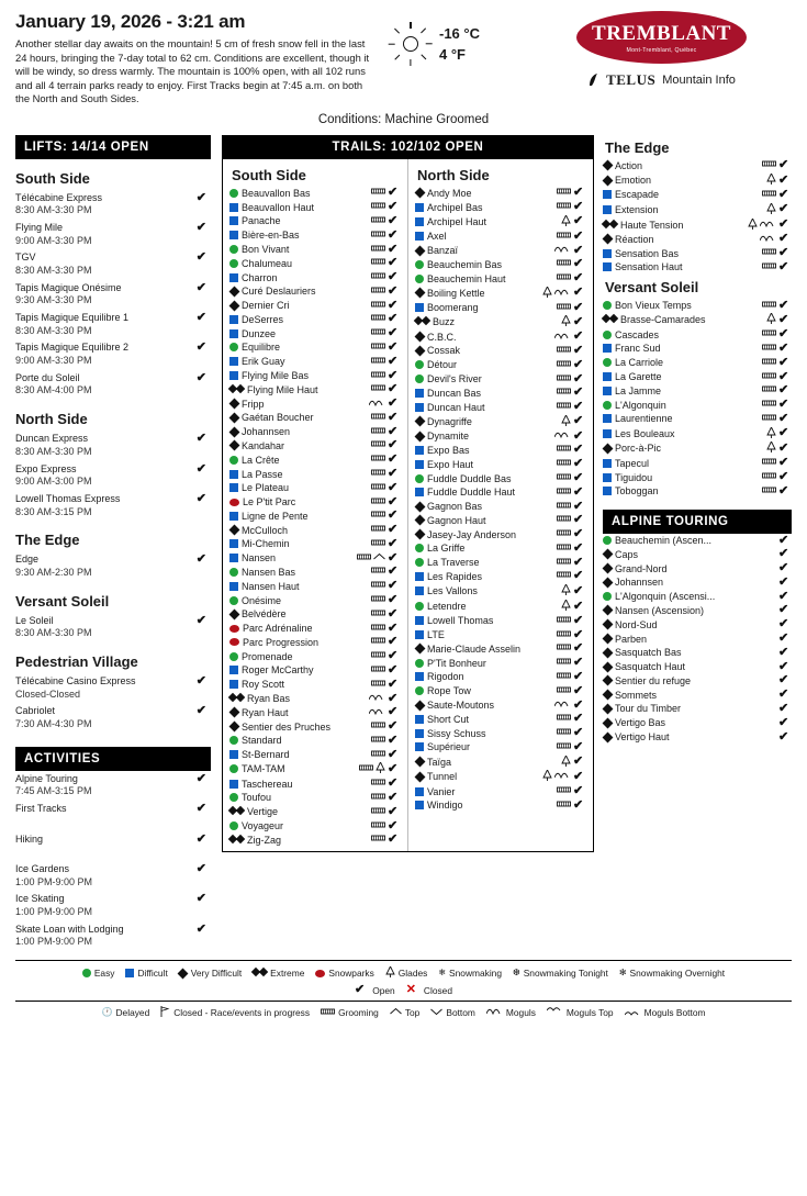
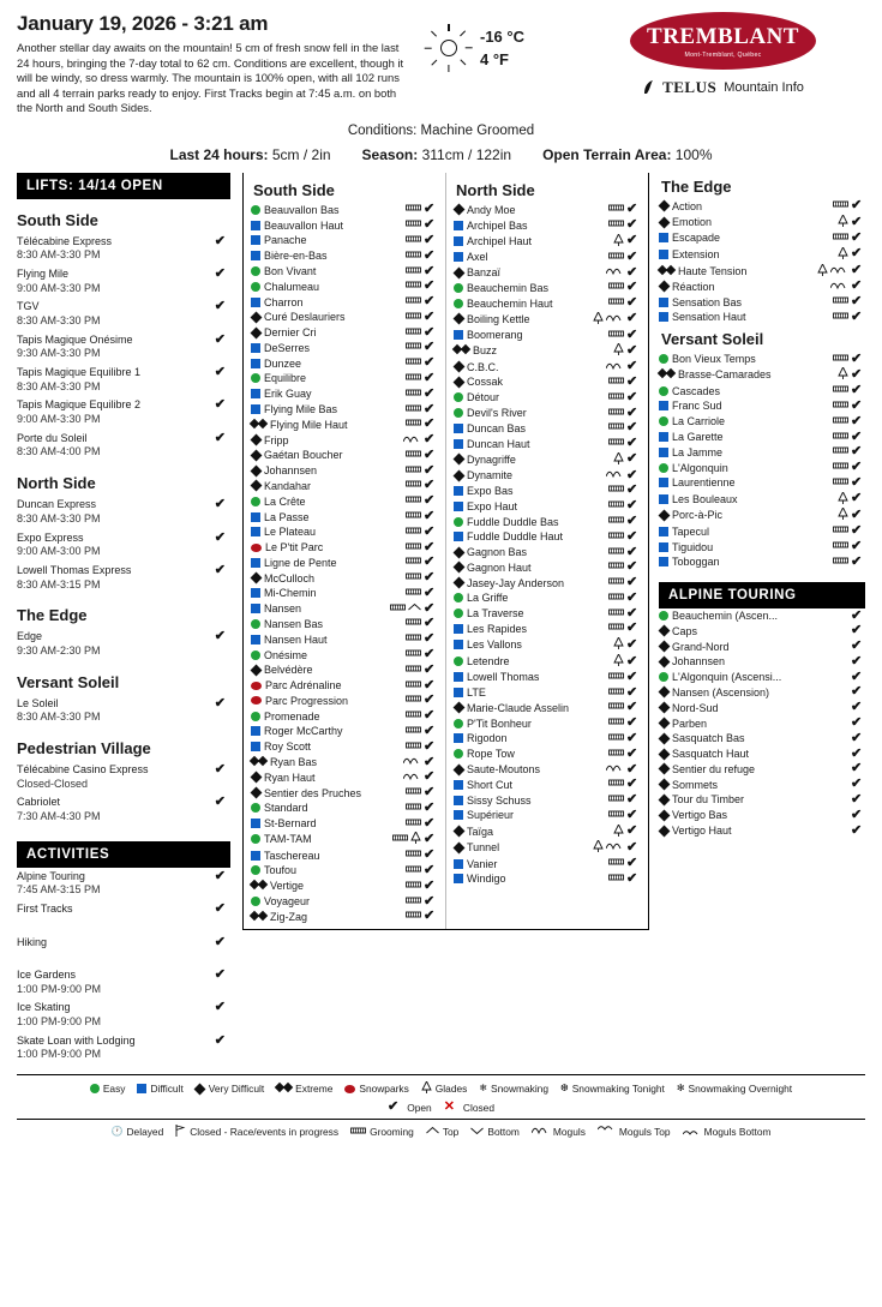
  January 19, 2026 - 3:21 am
  Another stellar day awaits on the mountain! 5 cm of fresh snow fell in the last 24 hours, bringing the 7-day total to 62 cm. Conditions are excellent, though it will be windy, so dress warmly. The mountain is 100% open, with all 102 runs and all 4 terrain parks ready to enjoy. First Tracks begin at 7:45 a.m. on both the North and South Sides.
  -16 °C
  4 °F
  TREMBLANT
  TELUS
  Mountain Info
  Conditions: Machine Groomed
+ Last 24 hours: 5cm / 2in
+ Season: 311cm / 122in
+ Open Terrain Area: 100%
  LIFTS: 14/14 OPEN
  South Side
  Télécabine Express
  8:30 AM-3:30 PM
  ✔
  Flying Mile
  9:00 AM-3:30 PM
  ✔
  TGV
  8:30 AM-3:30 PM
  ✔
  Tapis Magique Onésime
  9:30 AM-3:30 PM
  ✔
  Tapis Magique Equilibre 1
  8:30 AM-3:30 PM
  ✔
  Tapis Magique Equilibre 2
  9:00 AM-3:30 PM
  ✔
  Porte du Soleil
  8:30 AM-4:00 PM
  ✔
  North Side
  Duncan Express
  8:30 AM-3:30 PM
  ✔
  Expo Express
  9:00 AM-3:00 PM
  ✔
  Lowell Thomas Express
  8:30 AM-3:15 PM
  ✔
  The Edge
  Edge
  9:30 AM-2:30 PM
  ✔
  Versant Soleil
  Le Soleil
  8:30 AM-3:30 PM
  ✔
  Pedestrian Village
  Télécabine Casino Express
  Closed-Closed
  ✔
  Cabriolet
  7:30 AM-4:30 PM
  ✔
  ACTIVITIES
  Alpine Touring
  7:45 AM-3:15 PM
  ✔
  First Tracks
  ✔
  Hiking
  ✔
  Ice Gardens
  1:00 PM-9:00 PM
  ✔
  Ice Skating
  1:00 PM-9:00 PM
  ✔
  Skate Loan with Lodging
  1:00 PM-9:00 PM
  ✔
- TRAILS: 102/102 OPEN
  South Side
  Beauvallon Bas
  ✔
  Beauvallon Haut
  ✔
  Panache
  ✔
  Bière-en-Bas
  ✔
  Bon Vivant
  ✔
  Chalumeau
  ✔
  Charron
  ✔
  Curé Deslauriers
  ✔
  Dernier Cri
  ✔
  DeSerres
  ✔
  Dunzee
  ✔
  Equilibre
  ✔
  Erik Guay
  ✔
  Flying Mile Bas
  ✔
  Flying Mile Haut
  ✔
  Fripp
  ✔
  Gaétan Boucher
  ✔
  Johannsen
  ✔
  Kandahar
  ✔
  La Crête
  ✔
  La Passe
  ✔
  Le Plateau
  ✔
  Le P'tit Parc
  ✔
  Ligne de Pente
  ✔
  McCulloch
  ✔
  Mi-Chemin
  ✔
  Nansen
  ✔
  Nansen Bas
  ✔
  Nansen Haut
  ✔
  Onésime
  ✔
  Belvédère
  ✔
  Parc Adrénaline
  ✔
  Parc Progression
  ✔
  Promenade
  ✔
  Roger McCarthy
  ✔
  Roy Scott
  ✔
  Ryan Bas
  ✔
  Ryan Haut
  ✔
  Sentier des Pruches
  ✔
  Standard
  ✔
  St-Bernard
  ✔
  TAM-TAM
  ✔
  Taschereau
  ✔
  Toufou
  ✔
  Vertige
  ✔
  Voyageur
  ✔
  Zig-Zag
  ✔
  North Side
  Andy Moe
  ✔
  Archipel Bas
  ✔
  Archipel Haut
  ✔
  Axel
  ✔
  Banzaï
  ✔
  Beauchemin Bas
  ✔
  Beauchemin Haut
  ✔
  Boiling Kettle
  ✔
  Boomerang
  ✔
  Buzz
  ✔
  C.B.C.
  ✔
  Cossak
  ✔
  Détour
  ✔
  Devil's River
  ✔
  Duncan Bas
  ✔
  Duncan Haut
  ✔
  Dynagriffe
  ✔
  Dynamite
  ✔
  Expo Bas
  ✔
  Expo Haut
  ✔
  Fuddle Duddle Bas
  ✔
  Fuddle Duddle Haut
  ✔
  Gagnon Bas
  ✔
  Gagnon Haut
  ✔
  Jasey-Jay Anderson
  ✔
  La Griffe
  ✔
  La Traverse
  ✔
  Les Rapides
  ✔
  Les Vallons
  ✔
  Letendre
  ✔
  Lowell Thomas
  ✔
  LTE
  ✔
  Marie-Claude Asselin
  ✔
  P'Tit Bonheur
  ✔
  Rigodon
  ✔
  Rope Tow
  ✔
  Saute-Moutons
  ✔
  Short Cut
  ✔
  Sissy Schuss
  ✔
  Supérieur
  ✔
  Taïga
  ✔
  Tunnel
  ✔
  Vanier
  ✔
  Windigo
  ✔
  The Edge
  Action
  ✔
  Emotion
  ✔
  Escapade
  ✔
  Extension
  ✔
  Haute Tension
  ✔
  Réaction
  ✔
  Sensation Bas
  ✔
  Sensation Haut
  ✔
  Versant Soleil
  Bon Vieux Temps
  ✔
  Brasse-Camarades
  ✔
  Cascades
  ✔
  Franc Sud
  ✔
  La Carriole
  ✔
  La Garette
  ✔
  La Jamme
  ✔
  L'Algonquin
  ✔
  Laurentienne
  ✔
  Les Bouleaux
  ✔
  Porc-à-Pic
  ✔
  Tapecul
  ✔
  Tiguidou
  ✔
  Toboggan
  ✔
  ALPINE TOURING
  Beauchemin (Ascen...
  ✔
  Caps
  ✔
  Grand-Nord
  ✔
  Johannsen
  ✔
  L'Algonquin (Ascensi...
  ✔
  Nansen (Ascension)
  ✔
  Nord-Sud
  ✔
  Parben
  ✔
  Sasquatch Bas
  ✔
  Sasquatch Haut
  ✔
  Sentier du refuge
  ✔
  Sommets
  ✔
  Tour du Timber
  ✔
  Vertigo Bas
  ✔
  Vertigo Haut
  ✔
  Easy
  Difficult
  Very Difficult
  Extreme
  Snowparks
  Glades
  ❄
  Snowmaking
  ❆
  Snowmaking Tonight
  ✻
  Snowmaking Overnight
  ✔
  Open
  ✕
  Closed
  🕐
  Delayed
  Closed - Race/events in progress
  Grooming
  Top
  Bottom
  Moguls
  Moguls Top
  Moguls Bottom
